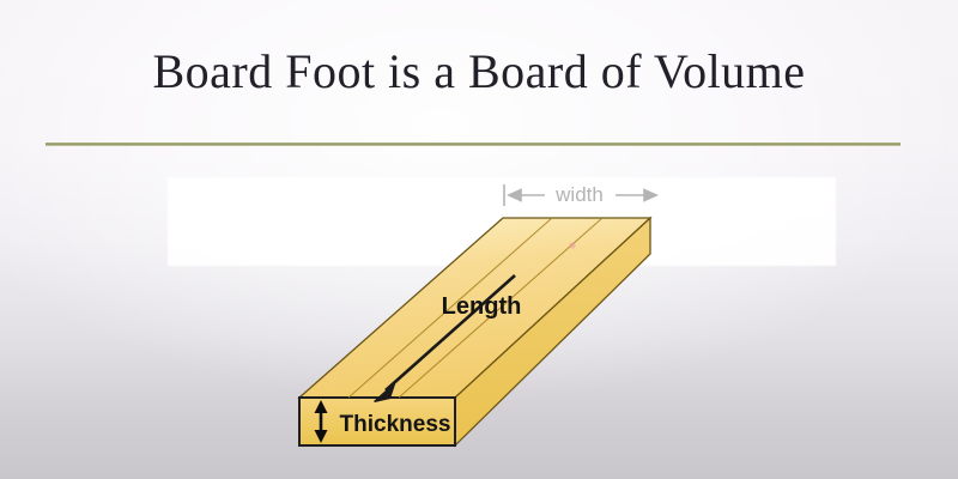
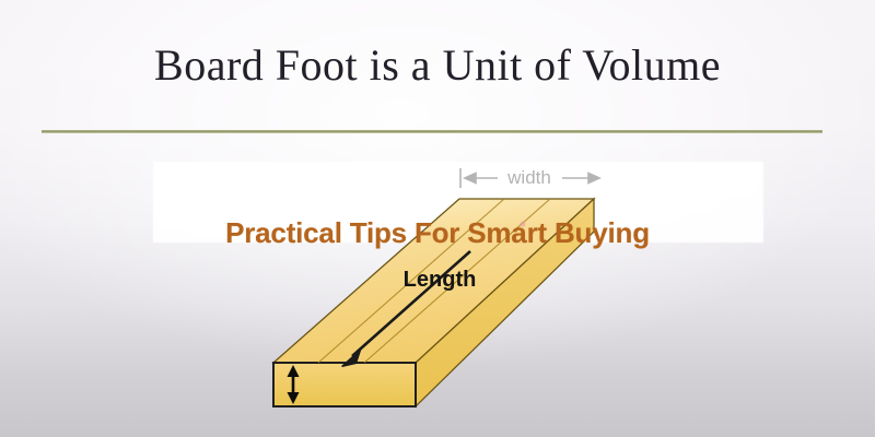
  width
  Length
- Thickness
- Board Foot is a Board of Volume
+ Board Foot is a Unit of Volume
+ Practical Tips For Smart Buying
